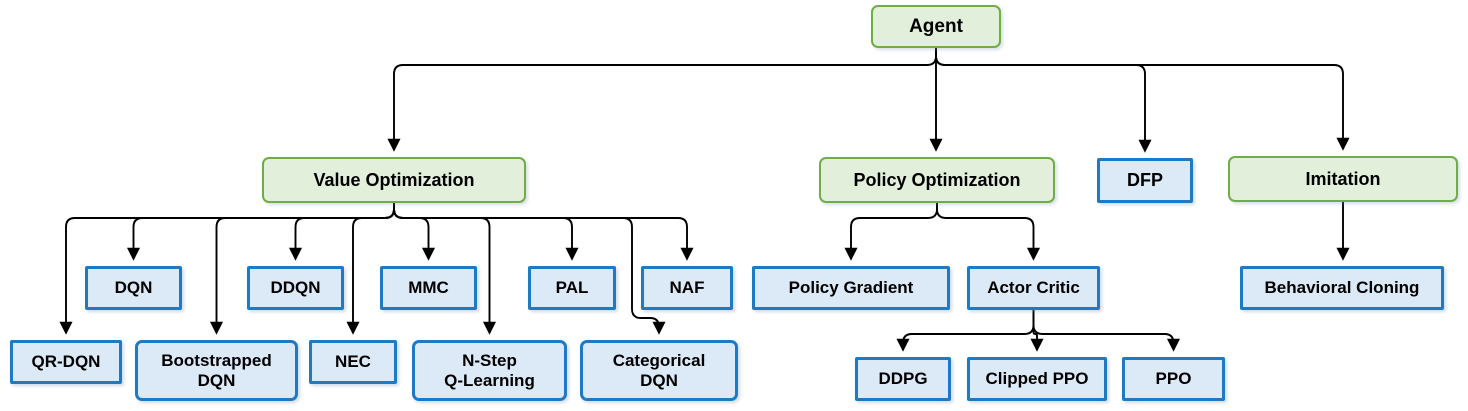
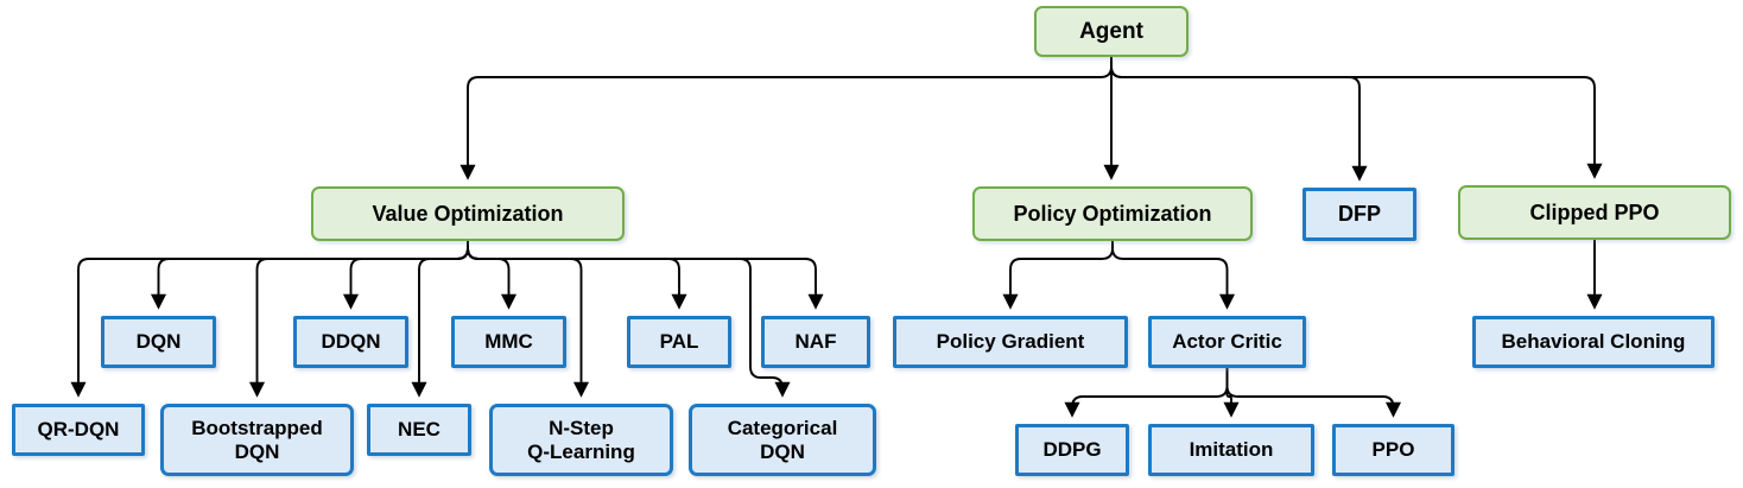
  Agent
  Value Optimization
  Policy Optimization
  DFP
- Imitation
+ Clipped PPO
  DQN
  DDQN
  MMC
  PAL
  NAF
  Policy Gradient
  Actor Critic
  Behavioral Cloning
  QR-DQN
  Bootstrapped
  DQN
  NEC
  N-Step
  Q-Learning
  Categorical
  DQN
  DDPG
- Clipped PPO
+ Imitation
  PPO
